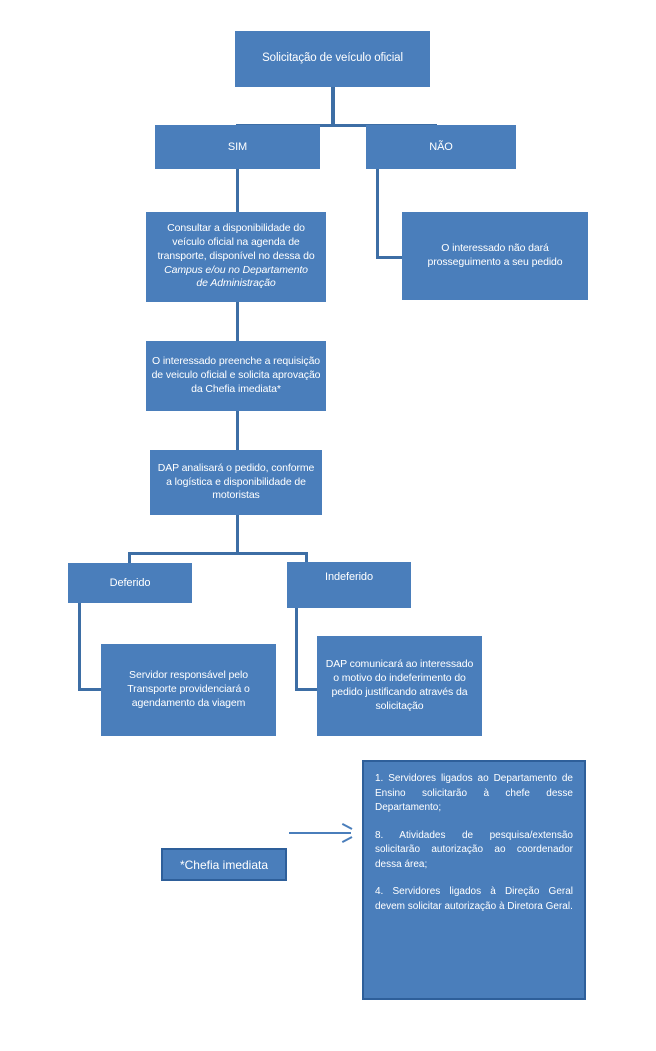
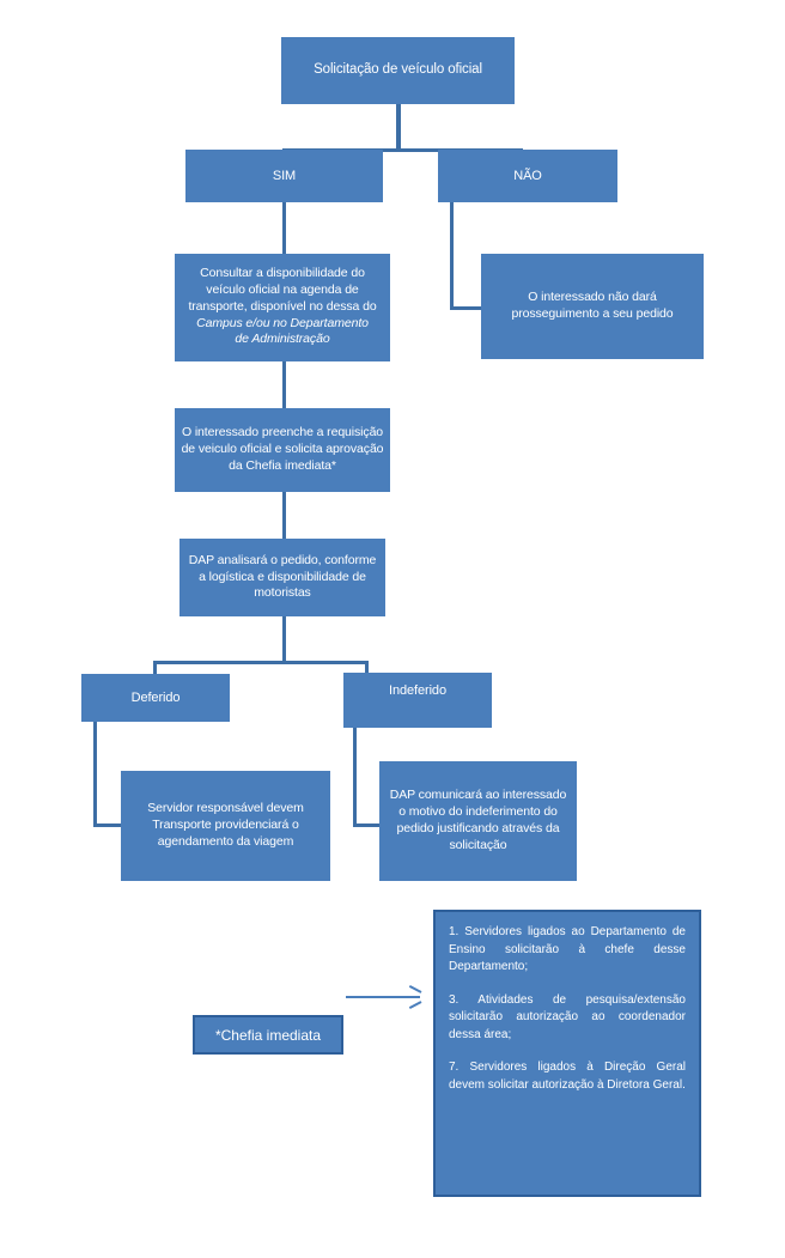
  Solicitação de veículo oficial
  SIM
  NÃO
  Consultar a disponibilidade do
  veículo oficial na agenda de
  transporte, disponível no dessa do
  Campus e/ou no Departamento
  de Administração
  O interessado não dará prosseguimento a seu pedido
  O interessado preenche a requisição de veiculo oficial e solicita aprovação da Chefia imediata*
  DAP analisará o pedido, conforme a logística e disponibilidade de motoristas
  Deferido
  Indeferido
- Servidor responsável pelo Transporte providenciará o agendamento da viagem
+ Servidor responsável devem Transporte providenciará o agendamento da viagem
  DAP comunicará ao interessado o motivo do indeferimento do pedido justificando através da solicitação
  *Chefia imediata
  1. Servidores ligados ao Departamento de Ensino solicitarão à chefe desse Departamento;
- 8. Atividades de pesquisa/extensão solicitarão autorização ao coordenador dessa área;
+ 3. Atividades de pesquisa/extensão solicitarão autorização ao coordenador dessa área;
- 4. Servidores ligados à Direção Geral devem solicitar autorização à Diretora Geral.
+ 7. Servidores ligados à Direção Geral devem solicitar autorização à Diretora Geral.
